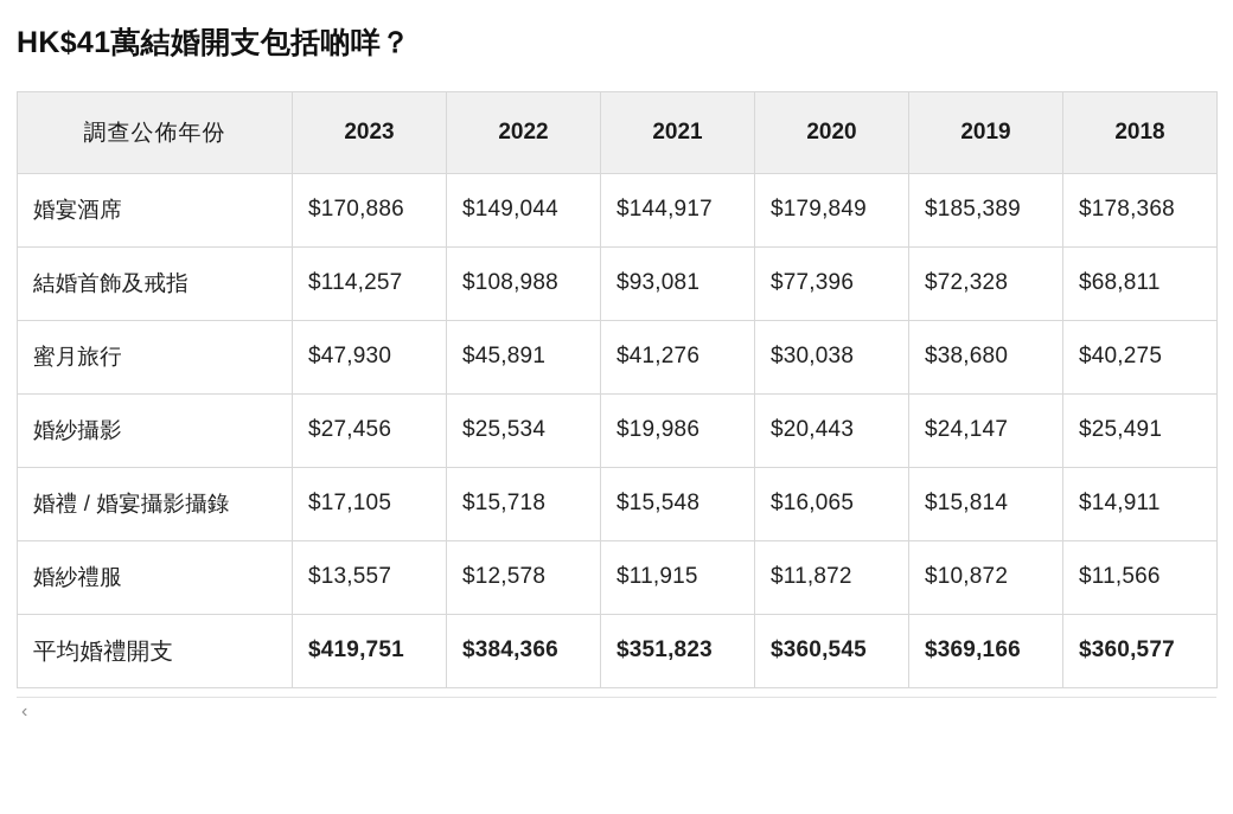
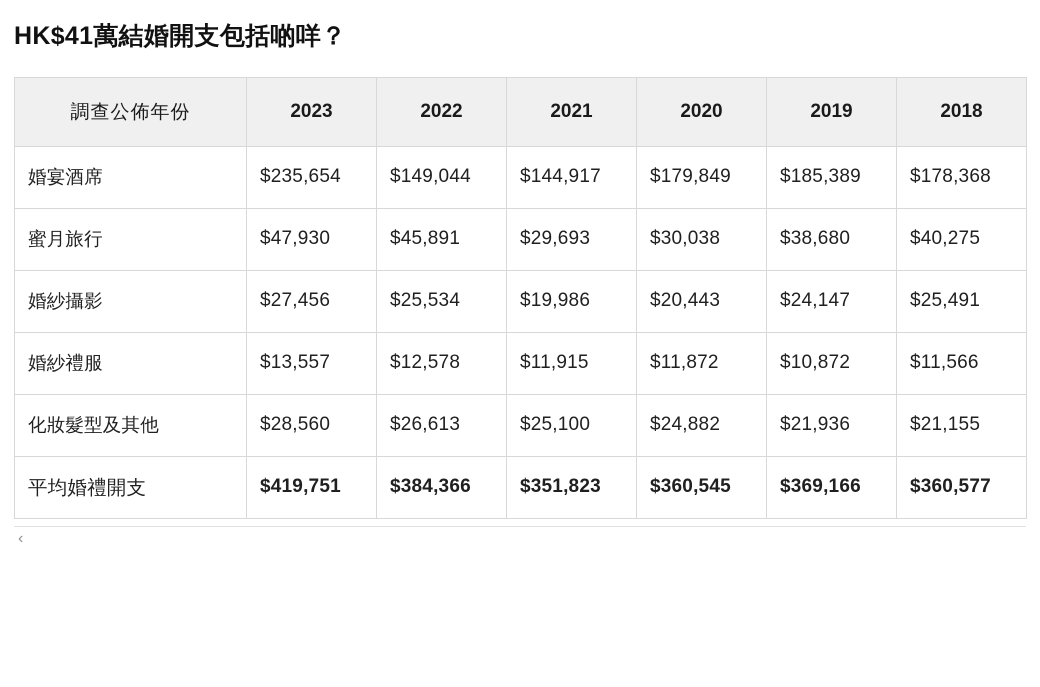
  HK$41萬結婚開支包括啲咩？
  調查公佈年份	2023	2022	2021	2020	2019	2018
- 婚宴酒席	$170,886	$149,044	$144,917	$179,849	$185,389	$178,368
+ 婚宴酒席	$235,654	$149,044	$144,917	$179,849	$185,389	$178,368
- 結婚首飾及戒指	$114,257	$108,988	$93,081	$77,396	$72,328	$68,811
- 蜜月旅行	$47,930	$45,891	$41,276	$30,038	$38,680	$40,275
+ 蜜月旅行	$47,930	$45,891	$29,693	$30,038	$38,680	$40,275
  婚紗攝影	$27,456	$25,534	$19,986	$20,443	$24,147	$25,491
- 婚禮 / 婚宴攝影攝錄	$17,105	$15,718	$15,548	$16,065	$15,814	$14,911
  婚紗禮服	$13,557	$12,578	$11,915	$11,872	$10,872	$11,566
+ 化妝髮型及其他	$28,560	$26,613	$25,100	$24,882	$21,936	$21,155
  平均婚禮開支	$419,751	$384,366	$351,823	$360,545	$369,166	$360,577
  ‹
